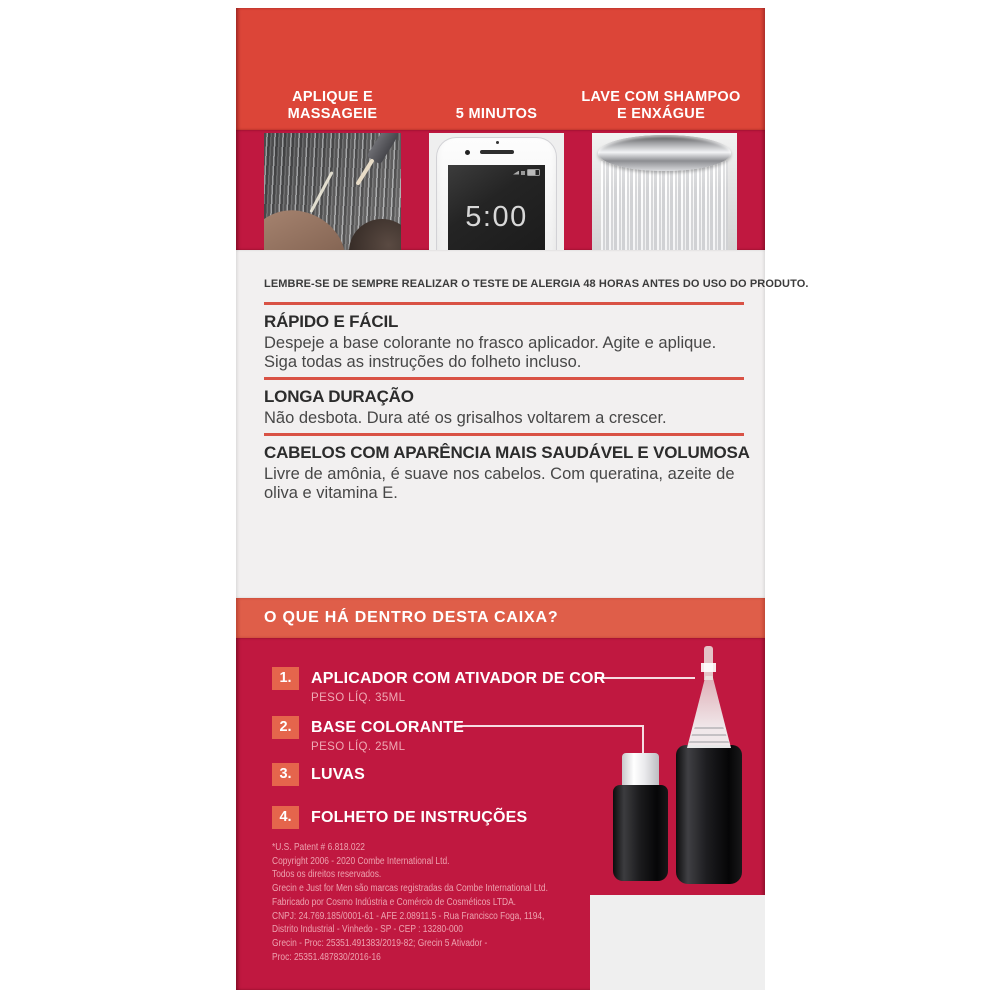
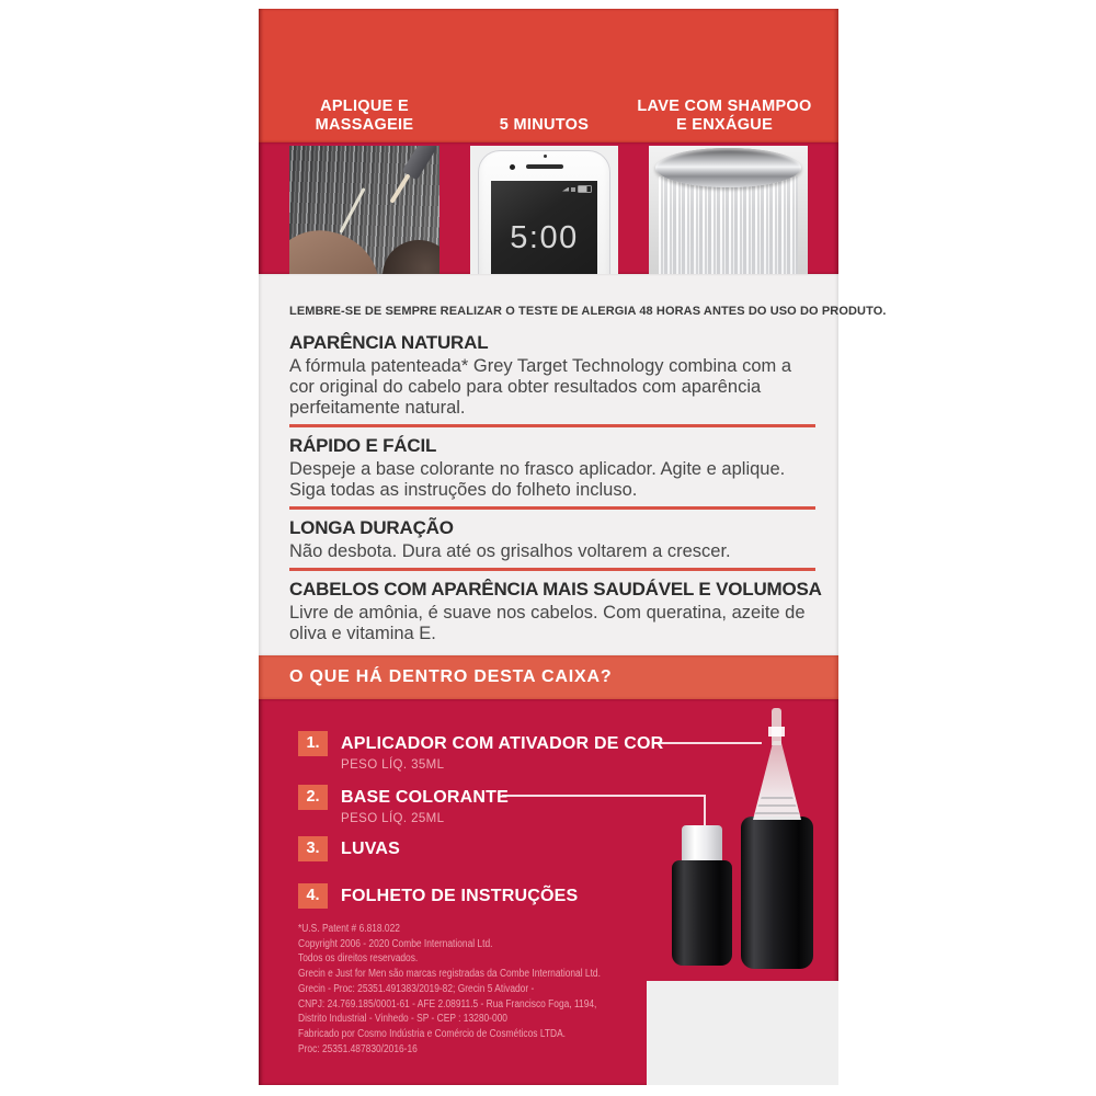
  APLIQUE E
  MASSAGEIE
  5 MINUTOS
  LAVE COM SHAMPOO
  E ENXÁGUE
  5:00
  LEMBRE-SE DE SEMPRE REALIZAR O TESTE DE ALERGIA 48 HORAS ANTES DO USO DO PRODUTO.
+ APARÊNCIA NATURAL
+ A fórmula patenteada* Grey Target Technology combina com a cor original do cabelo para obter resultados com aparência perfeitamente natural.
  RÁPIDO E FÁCIL
  Despeje a base colorante no frasco aplicador. Agite e aplique. Siga todas as instruções do folheto incluso.
  LONGA DURAÇÃO
  Não desbota. Dura até os grisalhos voltarem a crescer.
  CABELOS COM APARÊNCIA MAIS SAUDÁVEL E VOLUMOSA
  Livre de amônia, é suave nos cabelos. Com queratina, azeite de oliva e vitamina E.
  O QUE HÁ DENTRO DESTA CAIXA?
  1.
  APLICADOR COM ATIVADOR DE COR
  PESO LÍQ. 35ML
  2.
  BASE COLORANTE
  PESO LÍQ. 25ML
  3.
  LUVAS
  4.
  FOLHETO DE INSTRUÇÕES
  *U.S. Patent # 6.818.022
  Copyright 2006 - 2020 Combe International Ltd.
  Todos os direitos reservados.
  Grecin e Just for Men são marcas registradas da Combe International Ltd.
- Fabricado por Cosmo Indústria e Comércio de Cosméticos LTDA.
+ Grecin - Proc: 25351.491383/2019-82; Grecin 5 Ativador -
  CNPJ: 24.769.185/0001-61 - AFE 2.08911.5 - Rua Francisco Foga, 1194,
  Distrito Industrial - Vinhedo - SP - CEP : 13280-000
- Grecin - Proc: 25351.491383/2019-82; Grecin 5 Ativador -
+ Fabricado por Cosmo Indústria e Comércio de Cosméticos LTDA.
  Proc: 25351.487830/2016-16
